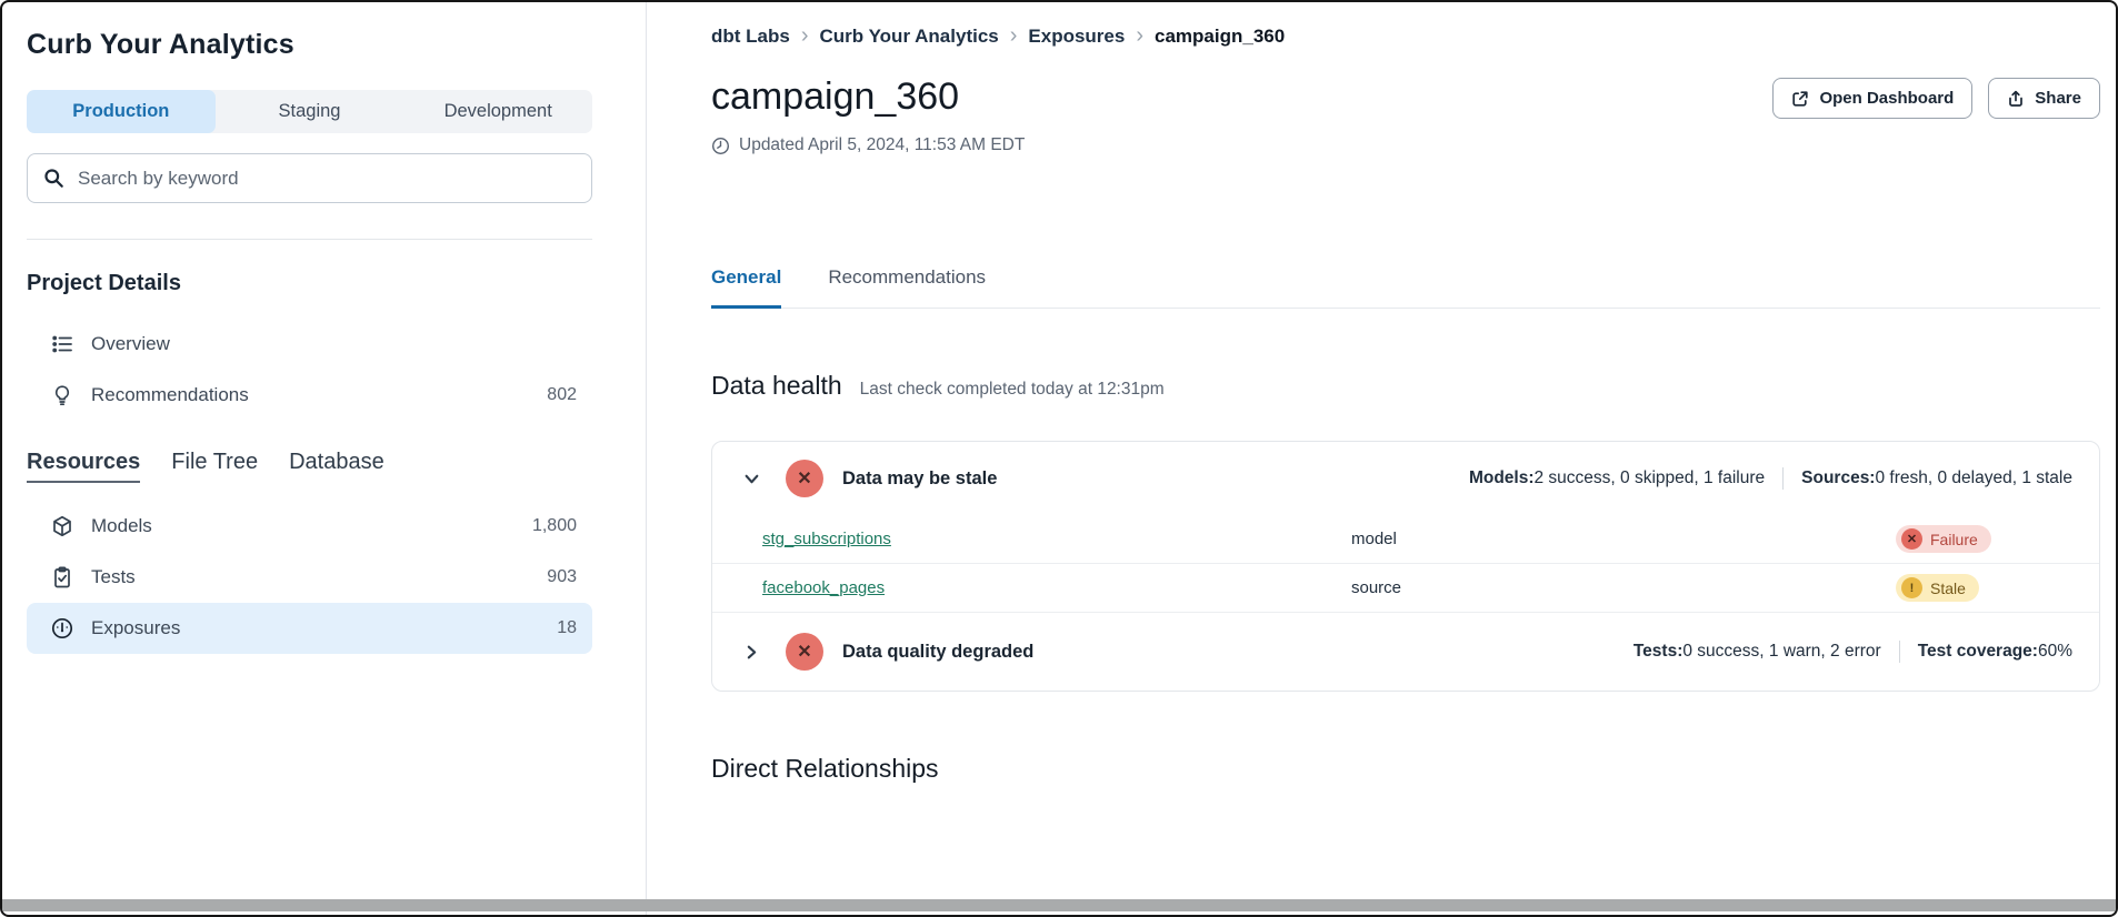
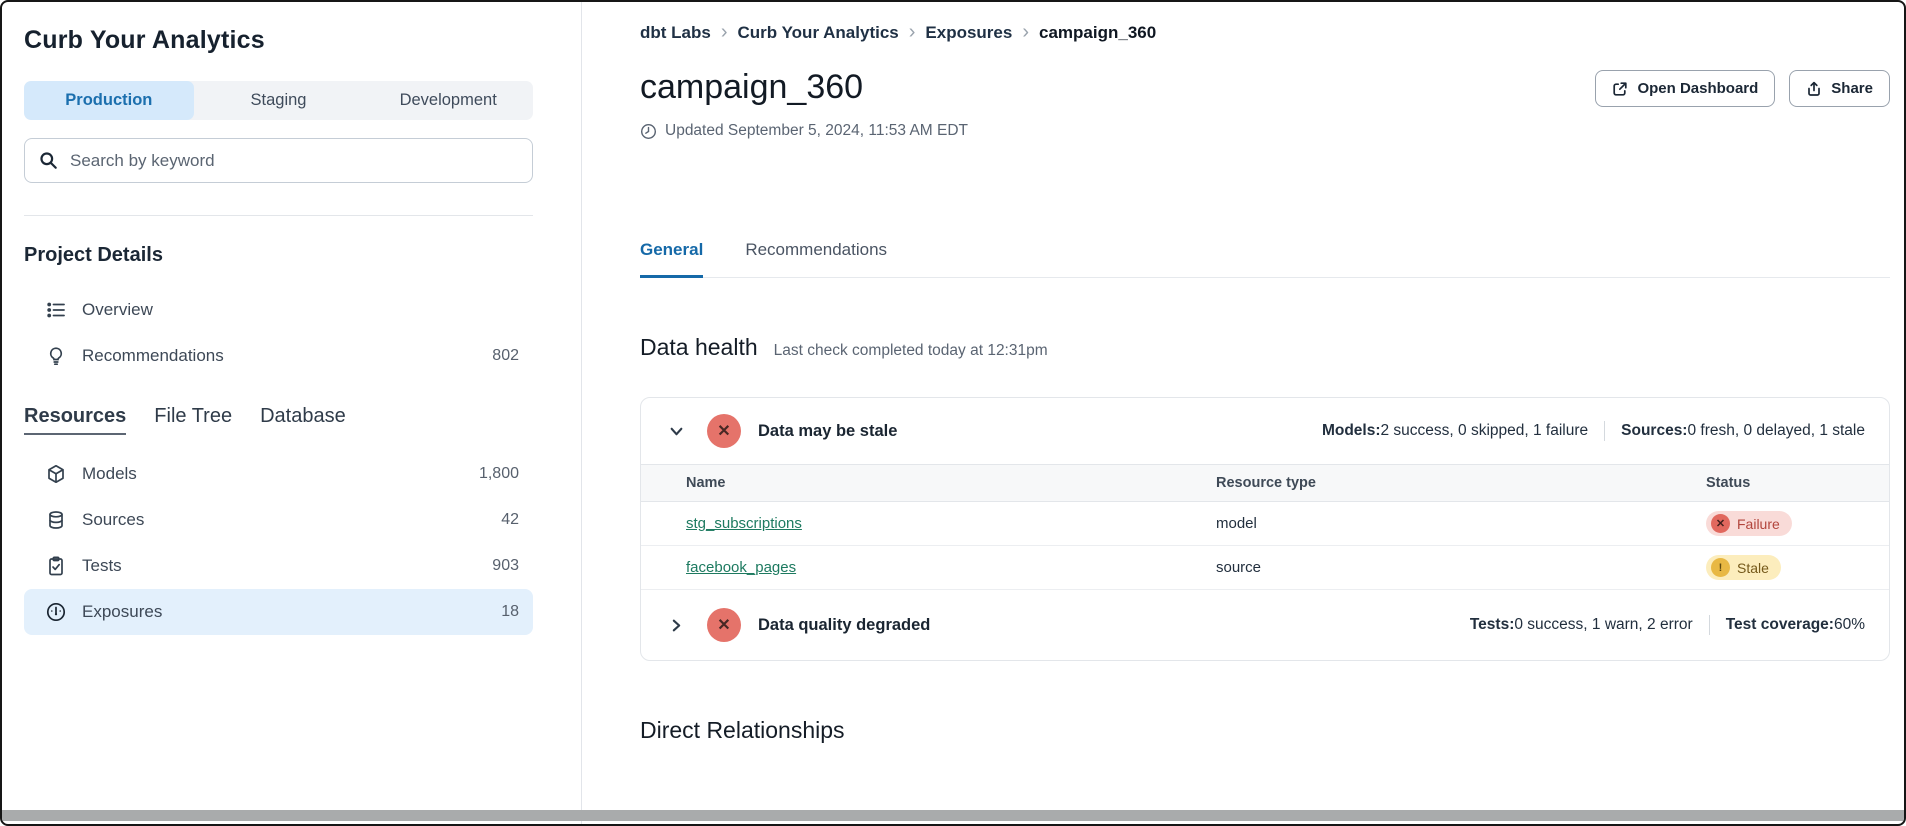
  Curb Your Analytics
  Production
  Staging
  Development
  Search by keyword
  Project Details
  Overview
  Recommendations
  802
  Resources
  File Tree
  Database
  Models
  1,800
+ Sources
+ 42
  Tests
  903
  Exposures
  18
  dbt Labs
  ›
  Curb Your Analytics
  ›
  Exposures
  ›
  campaign_360
  campaign_360
  Open Dashboard
  Share
- Updated April 5, 2024, 11:53 AM EDT
+ Updated September 5, 2024, 11:53 AM EDT
  General
  Recommendations
  Data health
  Last check completed today at 12:31pm
  ✕
  Data may be stale
  Models:
  2 success, 0 skipped, 1 failure
  Sources:
  0 fresh, 0 delayed, 1 stale
+ Name
+ Resource type
+ Status
  stg_subscriptions
  model
  ✕
  Failure
  facebook_pages
  source
  !
  Stale
  ✕
  Data quality degraded
  Tests:
  0 success, 1 warn, 2 error
  Test coverage:
  60%
  Direct Relationships
